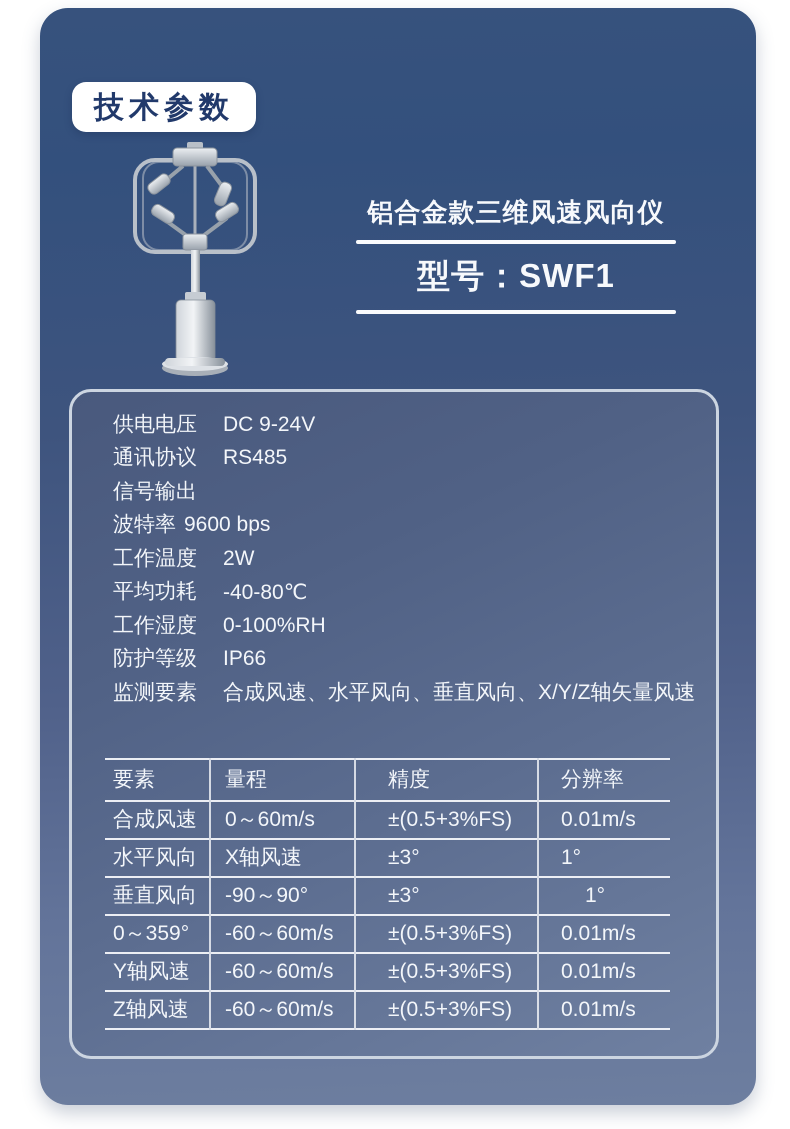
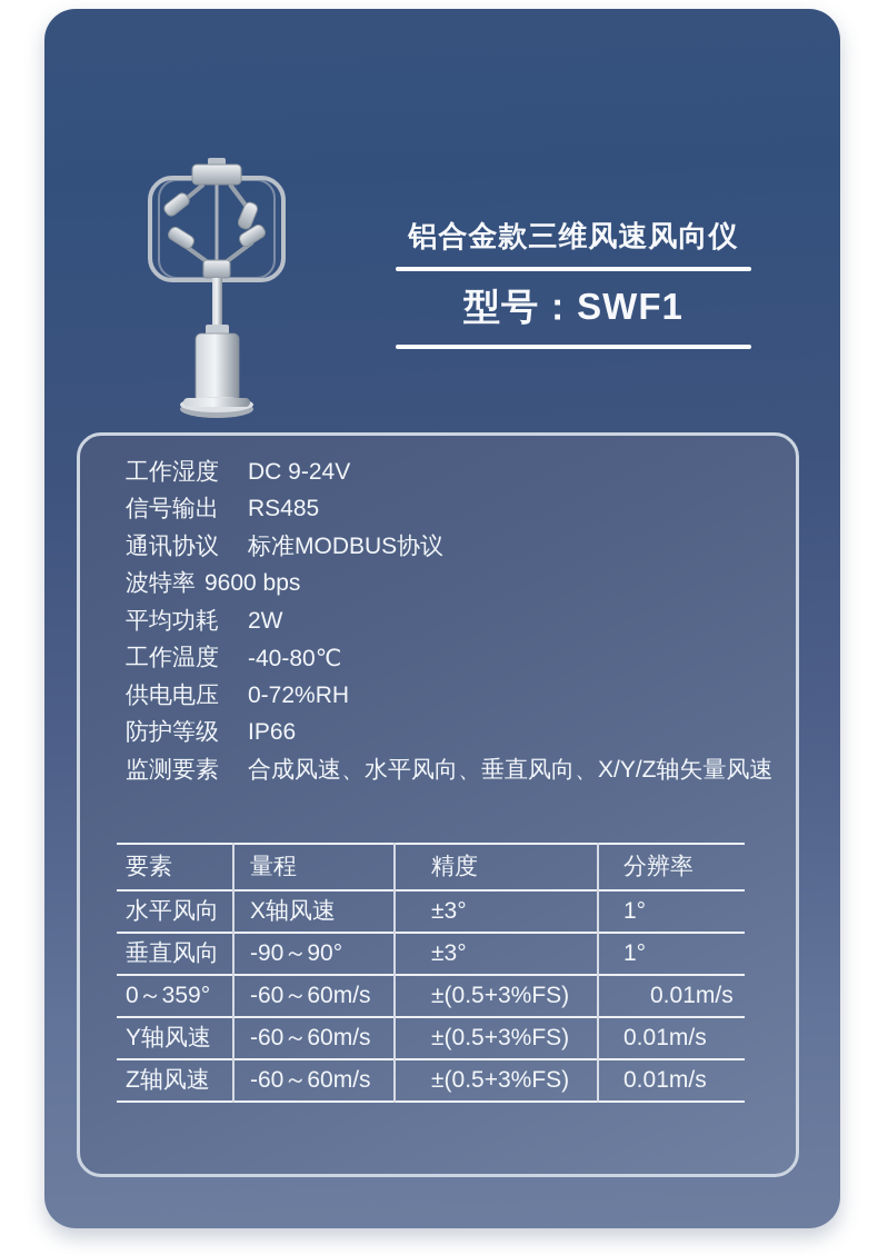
- 技术参数
  铝合金款三维风速风向仪
  型号：SWF1
- 供电电压
+ 工作湿度
  DC 9-24V
- 通讯协议
+ 信号输出
  RS485
- 信号输出
+ 通讯协议
+ 标准MODBUS协议
  波特率
  9600 bps
- 工作温度
+ 平均功耗
  2W
- 平均功耗
+ 工作温度
  -40-80℃
- 工作湿度
+ 供电电压
- 0-100%RH
+ 0-72%RH
  防护等级
  IP66
  监测要素
  合成风速、水平风向、垂直风向、X/Y/Z轴矢量风速
  要素	量程	精度	分辨率
- 合成风速	0～60m/s	±(0.5+3%FS)	0.01m/s
  水平风向	X轴风速	±3°	1°
  垂直风向	-90～90°	±3°	1°
  0～359°	-60～60m/s	±(0.5+3%FS)	0.01m/s
  Y轴风速	-60～60m/s	±(0.5+3%FS)	0.01m/s
  Z轴风速	-60～60m/s	±(0.5+3%FS)	0.01m/s
